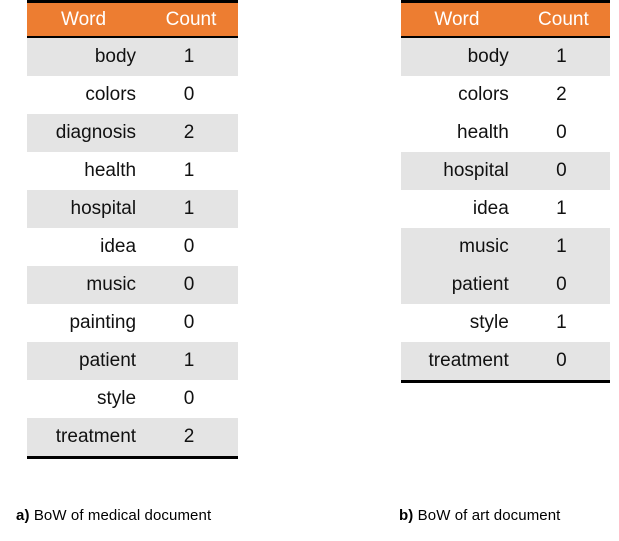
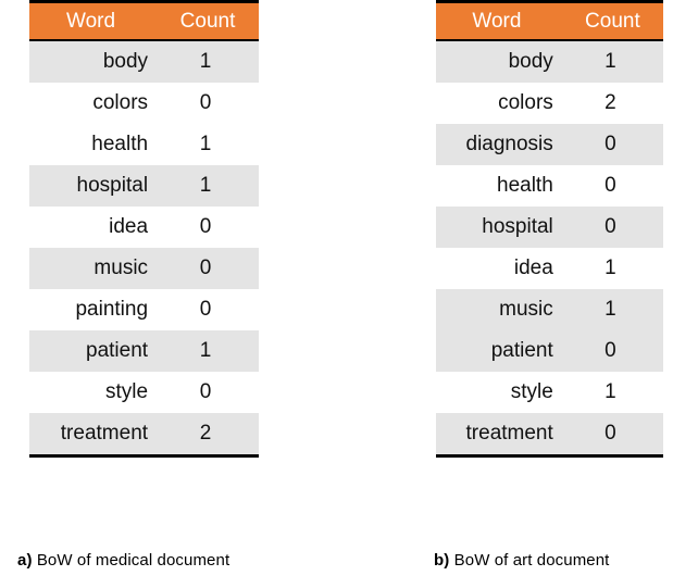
  Word	Count
  body	1
  colors	0
- diagnosis	2
  health	1
  hospital	1
  idea	0
  music	0
  painting	0
  patient	1
  style	0
  treatment	2
  Word	Count
  body	1
  colors	2
+ diagnosis	0
  health	0
  hospital	0
  idea	1
  music	1
  patient	0
  style	1
  treatment	0
  a) BoW of medical document
  b) BoW of art document
